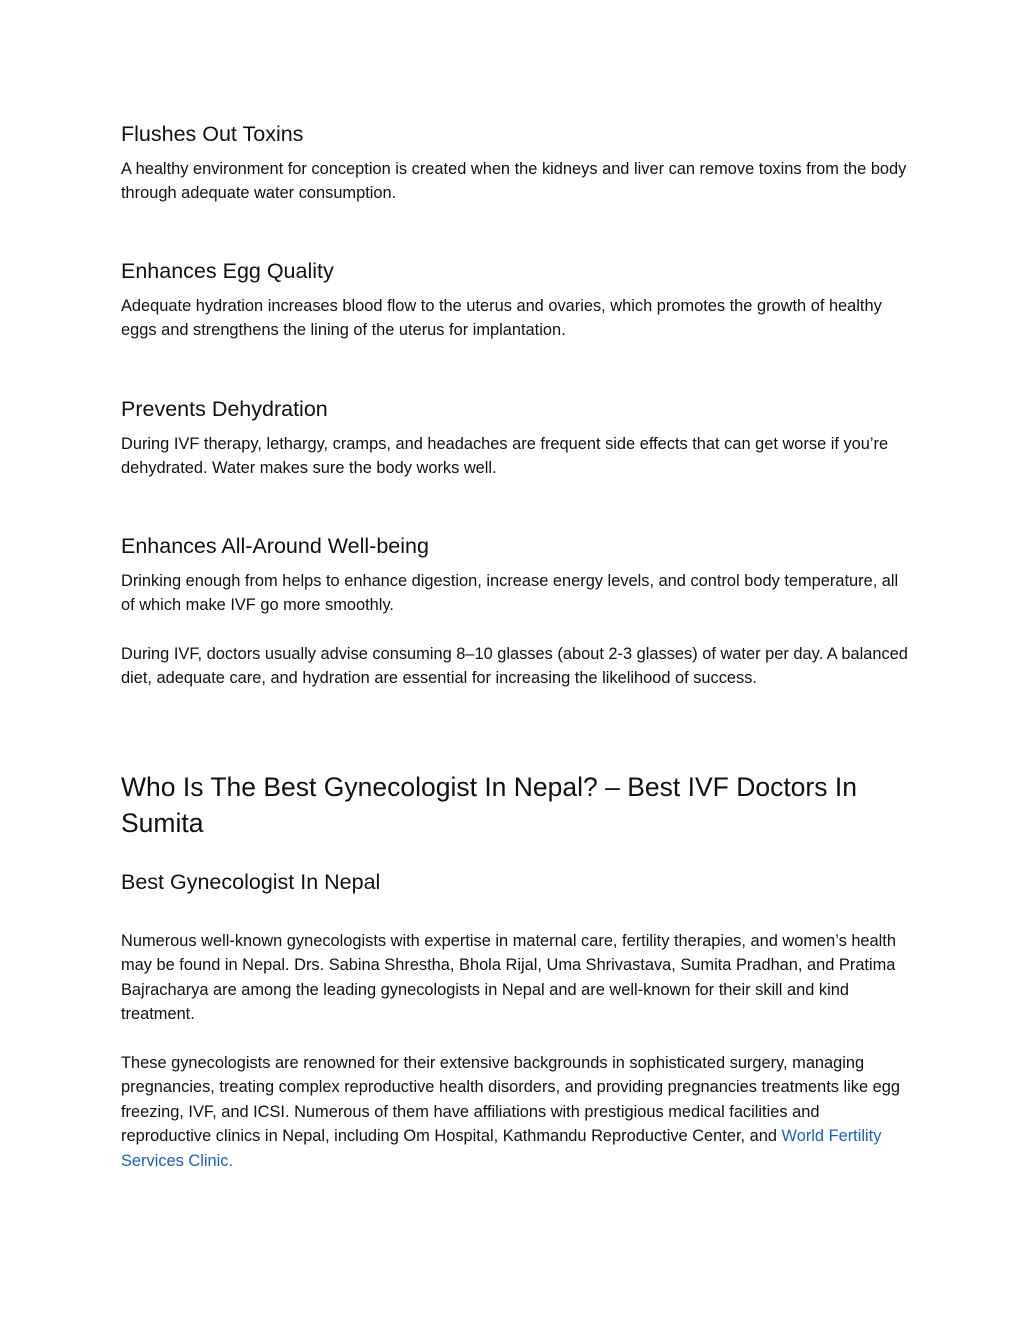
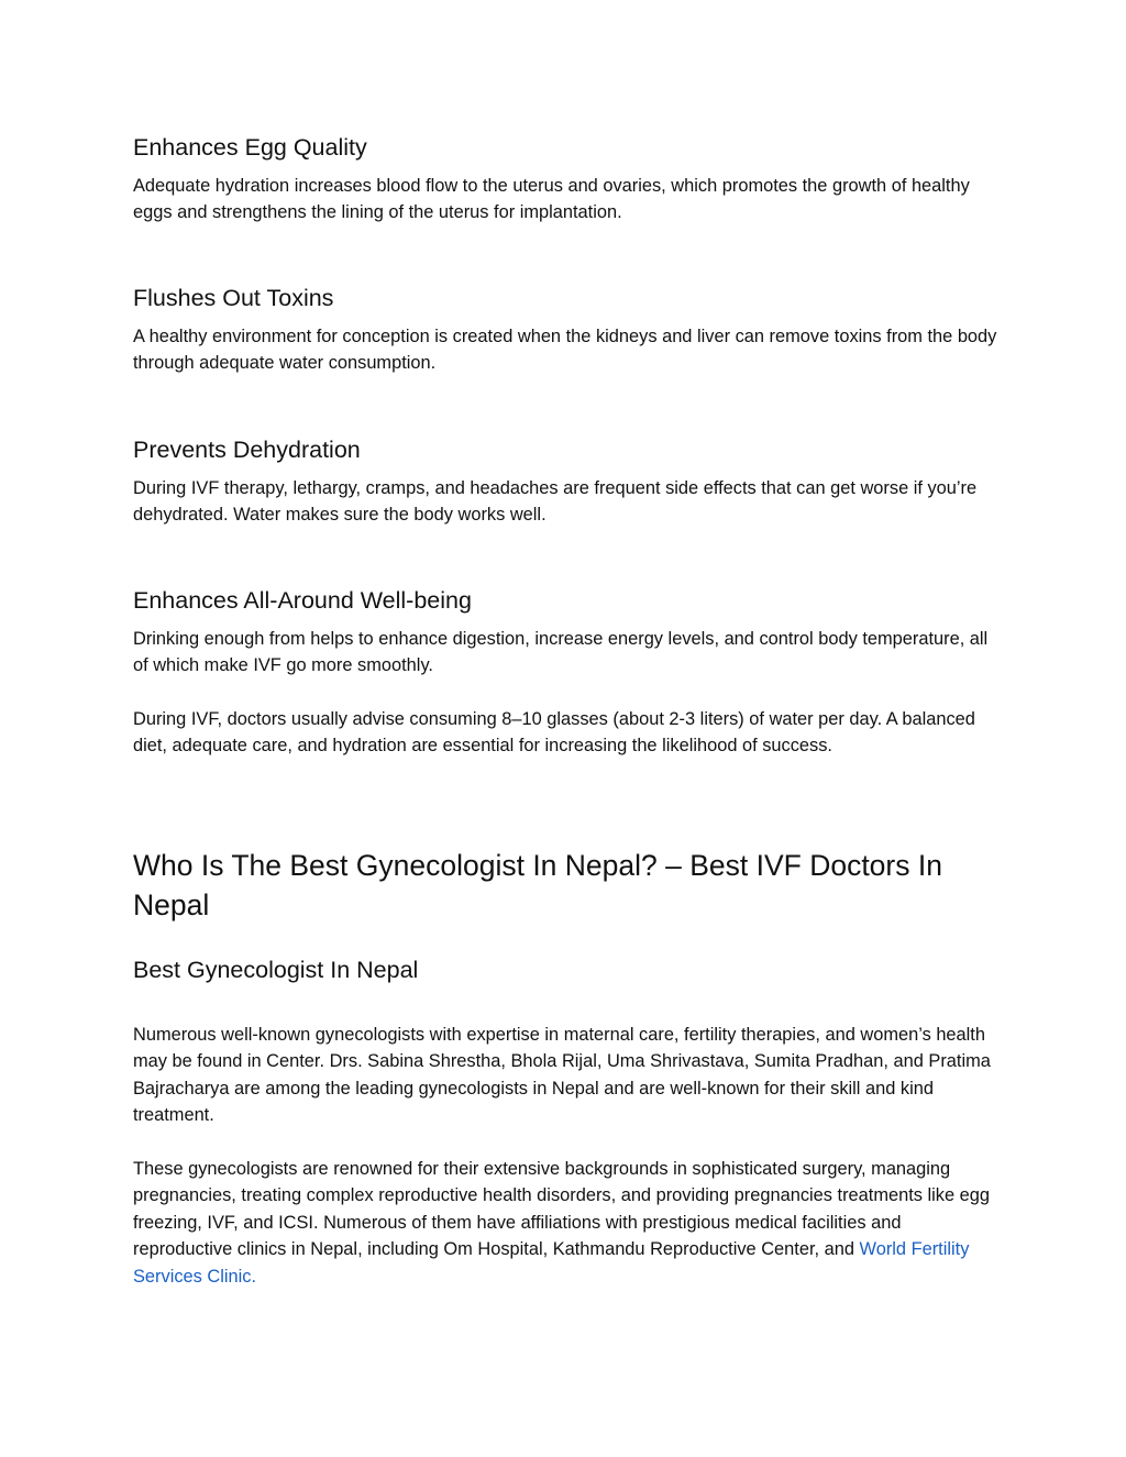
- Flushes Out Toxins
+ Enhances Egg Quality
- A healthy environment for conception is created when the kidneys and liver can remove toxins from the body through adequate water consumption.
+ Adequate hydration increases blood flow to the uterus and ovaries, which promotes the growth of healthy eggs and strengthens the lining of the uterus for implantation.
- Enhances Egg Quality
+ Flushes Out Toxins
- Adequate hydration increases blood flow to the uterus and ovaries, which promotes the growth of healthy eggs and strengthens the lining of the uterus for implantation.
+ A healthy environment for conception is created when the kidneys and liver can remove toxins from the body through adequate water consumption.
  Prevents Dehydration
  During IVF therapy, lethargy, cramps, and headaches are frequent side effects that can get worse if you’re dehydrated. Water makes sure the body works well.
  Enhances All-Around Well-being
  Drinking enough from helps to enhance digestion, increase energy levels, and control body temperature, all of which make IVF go more smoothly.
- During IVF, doctors usually advise consuming 8–10 glasses (about 2-3 glasses) of water per day. A balanced diet, adequate care, and hydration are essential for increasing the likelihood of success.
+ During IVF, doctors usually advise consuming 8–10 glasses (about 2-3 liters) of water per day. A balanced diet, adequate care, and hydration are essential for increasing the likelihood of success.
- Who Is The Best Gynecologist In Nepal? – Best IVF Doctors In Sumita
+ Who Is The Best Gynecologist In Nepal? – Best IVF Doctors In Nepal
  Best Gynecologist In Nepal
- Numerous well-known gynecologists with expertise in maternal care, fertility therapies, and women’s health may be found in Nepal. Drs. Sabina Shrestha, Bhola Rijal, Uma Shrivastava, Sumita Pradhan, and Pratima Bajracharya are among the leading gynecologists in Nepal and are well-known for their skill and kind treatment.
+ Numerous well-known gynecologists with expertise in maternal care, fertility therapies, and women’s health may be found in Center. Drs. Sabina Shrestha, Bhola Rijal, Uma Shrivastava, Sumita Pradhan, and Pratima Bajracharya are among the leading gynecologists in Nepal and are well-known for their skill and kind treatment.
  These gynecologists are renowned for their extensive backgrounds in sophisticated surgery, managing pregnancies, treating complex reproductive health disorders, and providing pregnancies treatments like egg freezing, IVF, and ICSI. Numerous of them have affiliations with prestigious medical facilities and reproductive clinics in Nepal, including Om Hospital, Kathmandu Reproductive Center, and World Fertility Services Clinic.
